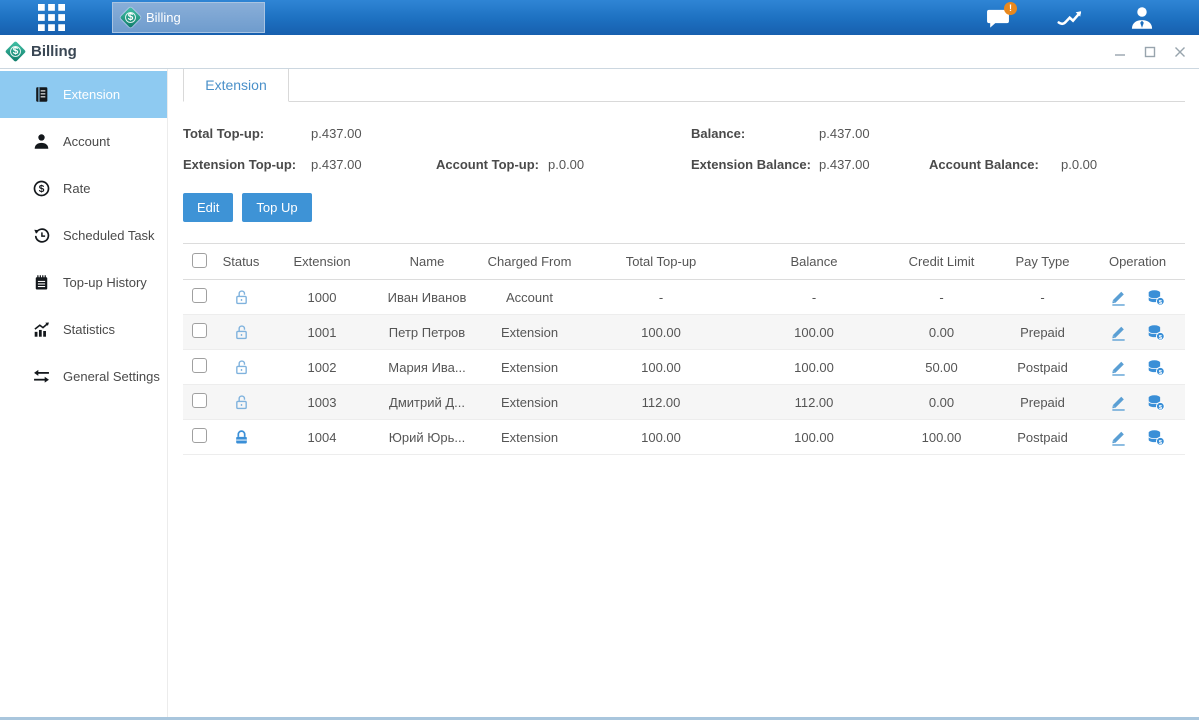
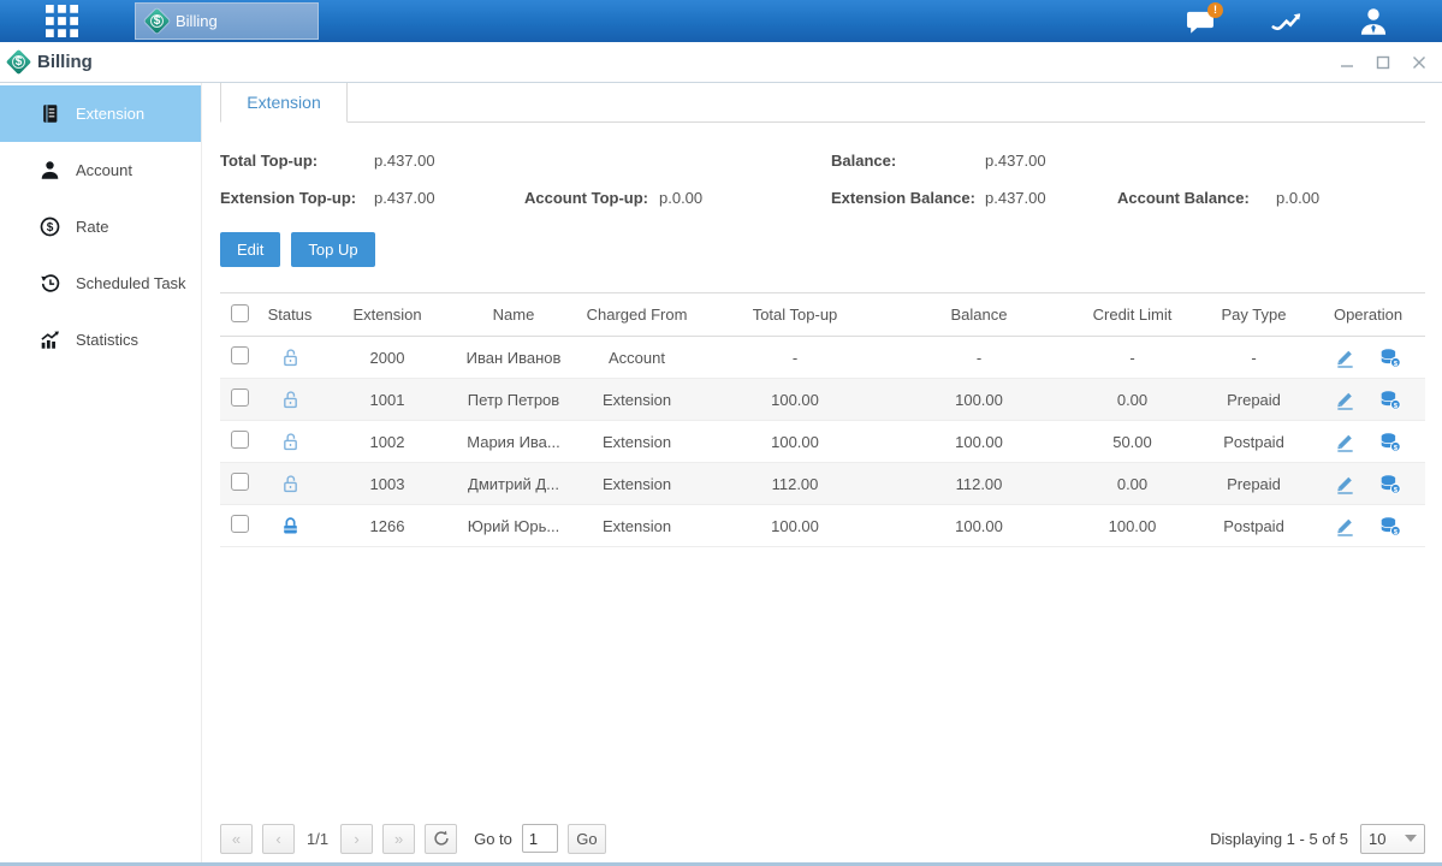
  Billing
  !
  Billing
  Extension
  Account
  $
  Rate
  Scheduled Task
- Top-up History
  Statistics
- General Settings
  Extension
  Total Top-up:
  p.437.00
  Extension Top-up:
  p.437.00
  Account Top-up:
  p.0.00
  Balance:
  p.437.00
  Extension Balance:
  p.437.00
  Account Balance:
  p.0.00
  Edit
  Top Up
  	Status	Extension	Name	Charged From	Total Top-up	Balance	Credit Limit	Pay Type	Operation
- 		1000	Иван Иванов	Account	-	-	-	-
+ 		2000	Иван Иванов	Account	-	-	-	-
  		1001	Петр Петров	Extension	100.00	100.00	0.00	Prepaid
  		1002	Мария Ива...	Extension	100.00	100.00	50.00	Postpaid
  		1003	Дмитрий Д...	Extension	112.00	112.00	0.00	Prepaid
- 		1004	Юрий Юрь...	Extension	100.00	100.00	100.00	Postpaid
+ 		1266	Юрий Юрь...	Extension	100.00	100.00	100.00	Postpaid
+ «
+ ‹
+ 1/1
+ ›
+ »
+ Go to
+ 1
+ Go
+ Displaying 1 - 5 of 5
+ 10
